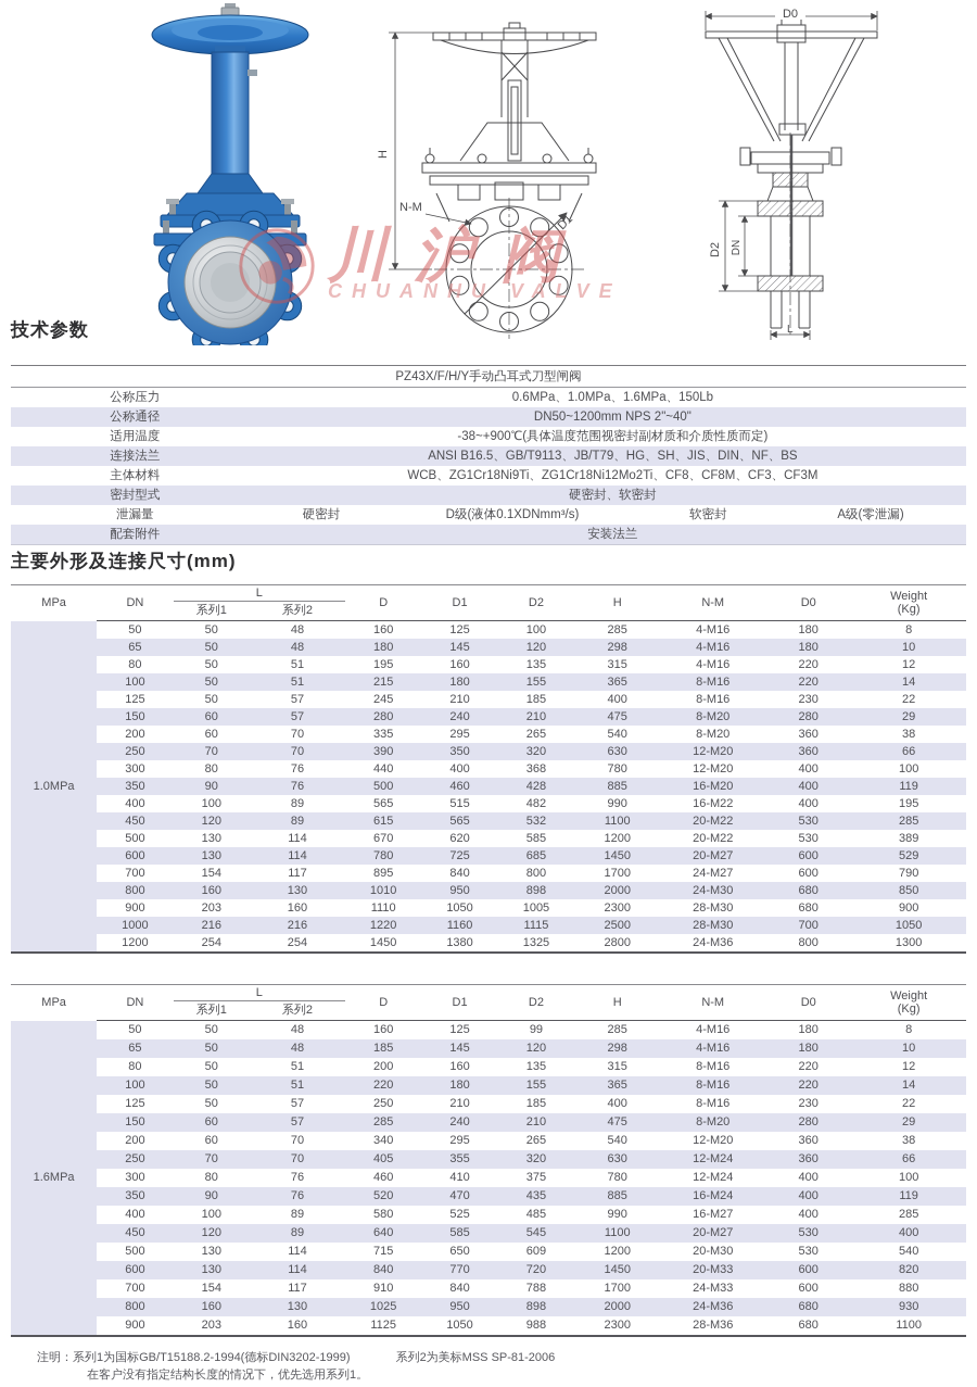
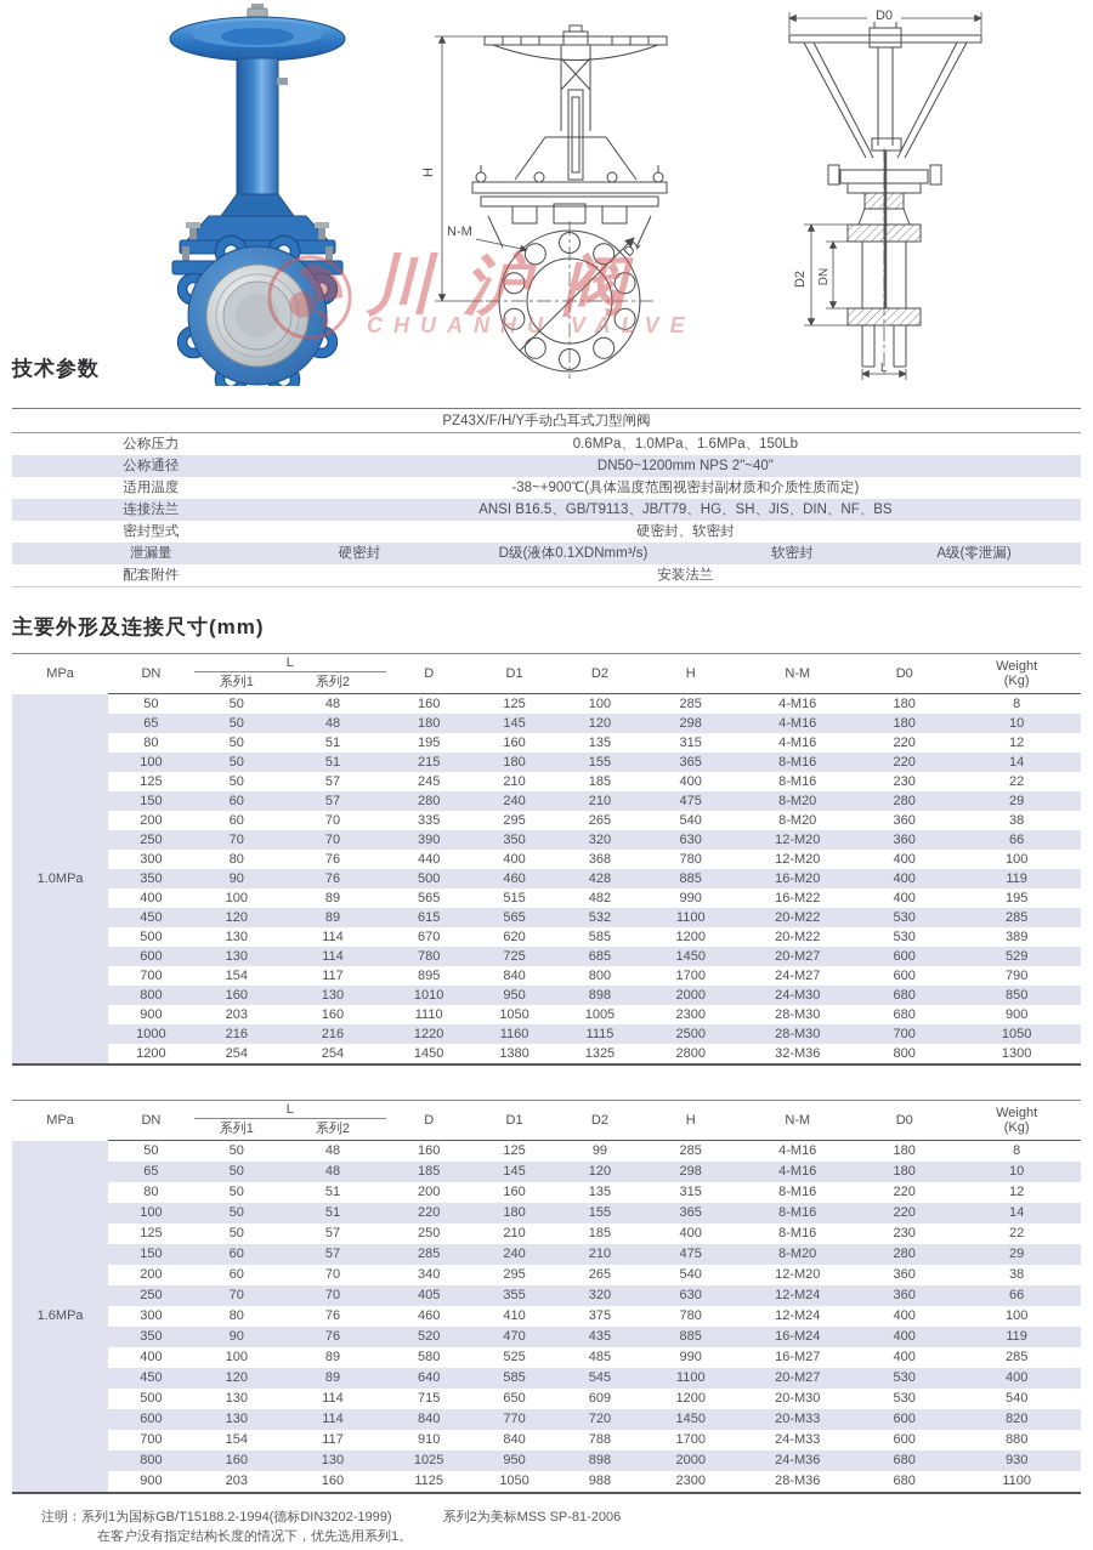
  N-M
  D0
  L
  川沪阀
  CHUANHU VALVE
  技术参数
  PZ43X/F/H/Y手动凸耳式刀型闸阀
  公称压力	0.6MPa、1.0MPa、1.6MPa、150Lb
  公称通径	DN50~1200mm NPS 2"~40"
  适用温度	-38~+900℃(具体温度范围视密封副材质和介质性质而定)
  连接法兰	ANSI B16.5、GB/T9113、JB/T79、HG、SH、JIS、DIN、NF、BS
- 主体材料	WCB、ZG1Cr18Ni9Ti、ZG1Cr18Ni12Mo2Ti、CF8、CF8M、CF3、CF3M
  密封型式	硬密封、软密封
  泄漏量	硬密封	D级(液体0.1XDNmm³/s)	软密封	A级(零泄漏)
  配套附件	安装法兰
  主要外形及连接尺寸(mm)
  MPa	DN	L	D	D1	D2	H	N-M	D0	Weight(Kg)
  系列1	系列2
  1.0MPa	50	50	48	160	125	100	285	4-M16	180	8
  65	50	48	180	145	120	298	4-M16	180	10
  80	50	51	195	160	135	315	4-M16	220	12
  100	50	51	215	180	155	365	8-M16	220	14
  125	50	57	245	210	185	400	8-M16	230	22
  150	60	57	280	240	210	475	8-M20	280	29
  200	60	70	335	295	265	540	8-M20	360	38
  250	70	70	390	350	320	630	12-M20	360	66
  300	80	76	440	400	368	780	12-M20	400	100
  350	90	76	500	460	428	885	16-M20	400	119
  400	100	89	565	515	482	990	16-M22	400	195
  450	120	89	615	565	532	1100	20-M22	530	285
  500	130	114	670	620	585	1200	20-M22	530	389
  600	130	114	780	725	685	1450	20-M27	600	529
  700	154	117	895	840	800	1700	24-M27	600	790
  800	160	130	1010	950	898	2000	24-M30	680	850
  900	203	160	1110	1050	1005	2300	28-M30	680	900
  1000	216	216	1220	1160	1115	2500	28-M30	700	1050
- 1200	254	254	1450	1380	1325	2800	24-M36	800	1300
+ 1200	254	254	1450	1380	1325	2800	32-M36	800	1300
  MPa	DN	L	D	D1	D2	H	N-M	D0	Weight(Kg)
  系列1	系列2
  1.6MPa	50	50	48	160	125	99	285	4-M16	180	8
  65	50	48	185	145	120	298	4-M16	180	10
  80	50	51	200	160	135	315	8-M16	220	12
  100	50	51	220	180	155	365	8-M16	220	14
  125	50	57	250	210	185	400	8-M16	230	22
  150	60	57	285	240	210	475	8-M20	280	29
  200	60	70	340	295	265	540	12-M20	360	38
  250	70	70	405	355	320	630	12-M24	360	66
  300	80	76	460	410	375	780	12-M24	400	100
  350	90	76	520	470	435	885	16-M24	400	119
  400	100	89	580	525	485	990	16-M27	400	285
  450	120	89	640	585	545	1100	20-M27	530	400
  500	130	114	715	650	609	1200	20-M30	530	540
  600	130	114	840	770	720	1450	20-M33	600	820
  700	154	117	910	840	788	1700	24-M33	600	880
  800	160	130	1025	950	898	2000	24-M36	680	930
  900	203	160	1125	1050	988	2300	28-M36	680	1100
  注明：系列1为国标GB/T15188.2-1994(德标DIN3202-1999) 系列2为美标MSS SP-81-2006
  在客户没有指定结构长度的情况下，优先选用系列1。
